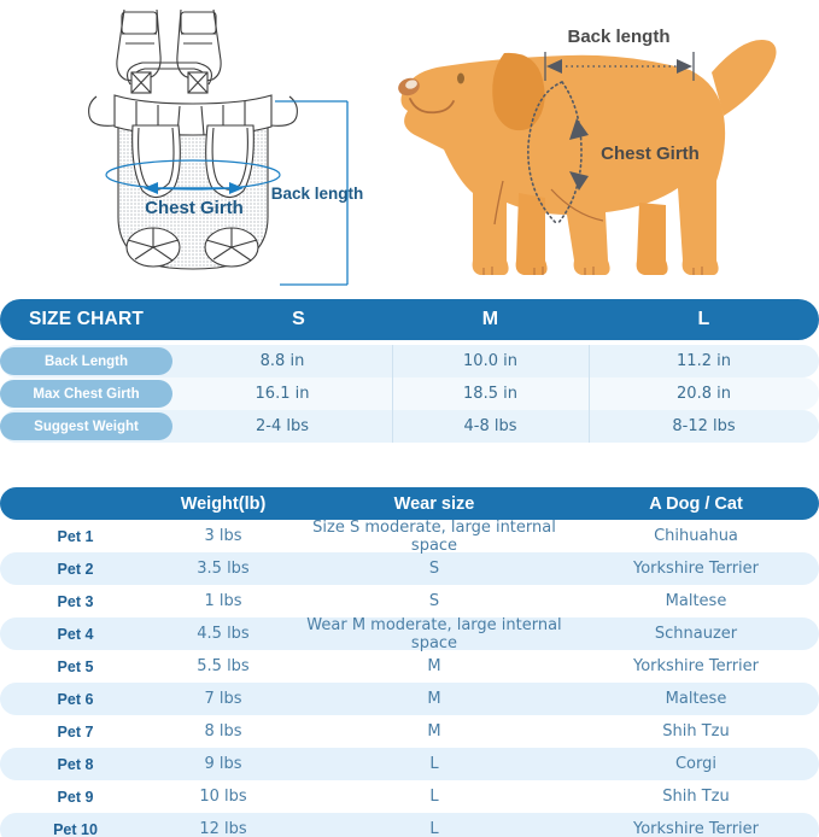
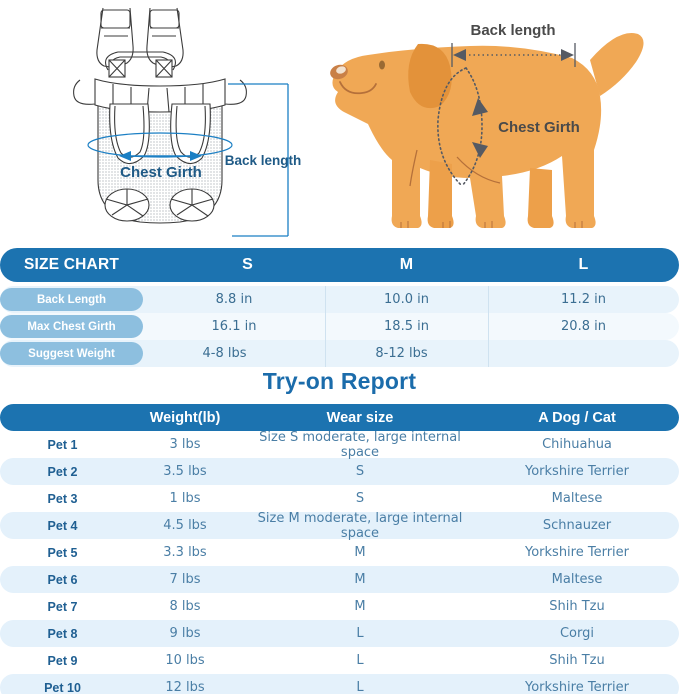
  Chest Girth
  Back length
  Back length
  Chest Girth
  SIZE CHART
  S
  M
  L
  Back Length
  8.8 in
  10.0 in
  11.2 in
  Max Chest Girth
  16.1 in
  18.5 in
  20.8 in
  Suggest Weight
- 2-4 lbs
  4-8 lbs
  8-12 lbs
+ Try-on Report
  Weight(lb)
  Wear size
  A Dog / Cat
  Pet 1
  3 lbs
  Size S moderate, large internal space
  Chihuahua
  Pet 2
  3.5 lbs
  S
  Yorkshire Terrier
  Pet 3
  1 lbs
  S
  Maltese
  Pet 4
  4.5 lbs
- Wear M moderate, large internal space
+ Size M moderate, large internal space
  Schnauzer
  Pet 5
- 5.5 lbs
+ 3.3 lbs
  M
  Yorkshire Terrier
  Pet 6
  7 lbs
  M
  Maltese
  Pet 7
  8 lbs
  M
  Shih Tzu
  Pet 8
  9 lbs
  L
  Corgi
  Pet 9
  10 lbs
  L
  Shih Tzu
  Pet 10
  12 lbs
  L
  Yorkshire Terrier
